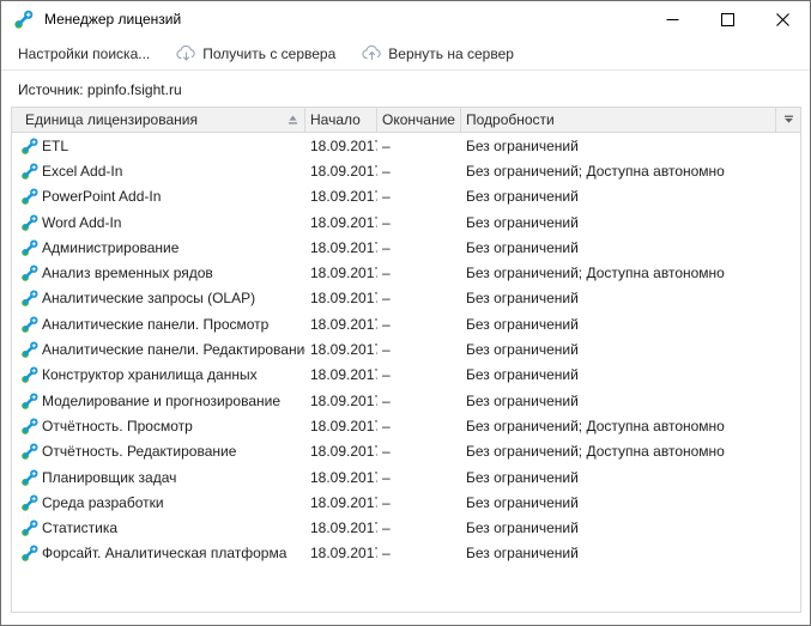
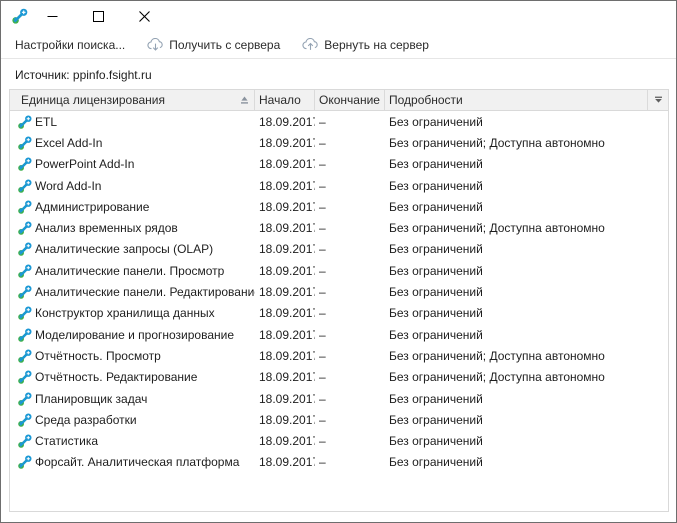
- Менеджер лицензий
  Настройки поиска...
  Получить с сервера
  Вернуть на сервер
  Источник: ppinfo.fsight.ru
  Единица лицензирования
  Начало
  Окончание
  Подробности
  ETL
  18.09.201
  –
  Без ограничений
  Excel Add-In
  18.09.201
  –
  Без ограничений; Доступна автономно
  PowerPoint Add-In
  18.09.201
  –
  Без ограничений
  Word Add-In
  18.09.201
  –
  Без ограничений
  Администрирование
  18.09.201
  –
  Без ограничений
  Анализ временных рядов
  18.09.201
  –
  Без ограничений; Доступна автономно
  Аналитические запросы (OLAP)
  18.09.201
  –
  Без ограничений
  Аналитические панели. Просмотр
  18.09.201
  –
  Без ограничений
  Аналитические панели. Редактировани
  18.09.201
  –
  Без ограничений
  Конструктор хранилища данных
  18.09.201
  –
  Без ограничений
  Моделирование и прогнозирование
  18.09.201
  –
  Без ограничений
  Отчётность. Просмотр
  18.09.201
  –
  Без ограничений; Доступна автономно
  Отчётность. Редактирование
  18.09.201
  –
  Без ограничений; Доступна автономно
  Планировщик задач
  18.09.201
  –
  Без ограничений
  Среда разработки
  18.09.201
  –
  Без ограничений
  Статистика
  18.09.201
  –
  Без ограничений
  Форсайт. Аналитическая платформа
  18.09.201
  –
  Без ограничений
